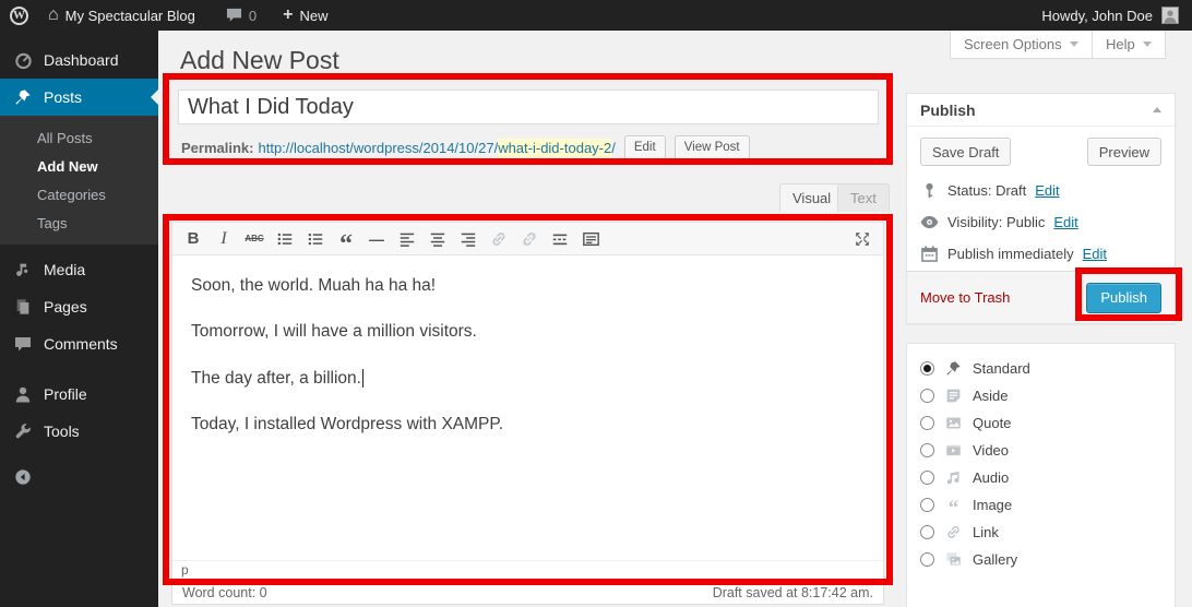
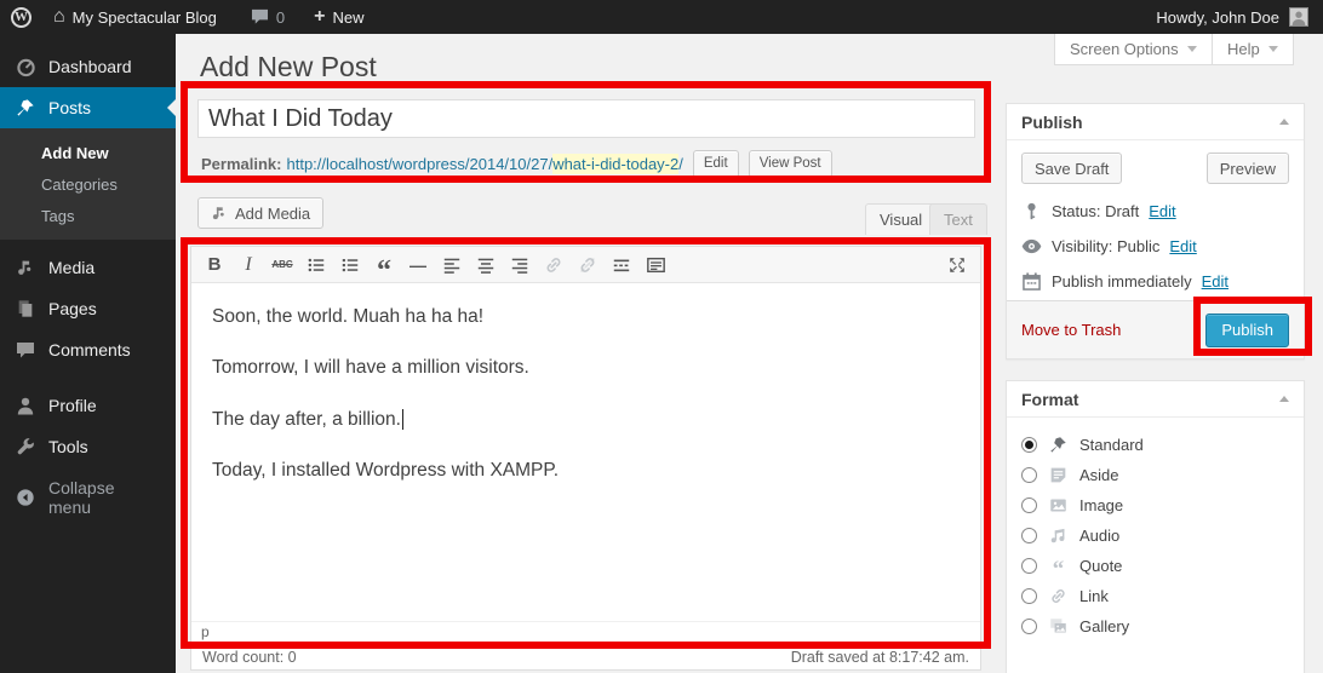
  W
  ⌂
  My Spectacular Blog
  0
  +
  New
  Howdy, John Doe
  Dashboard
  Posts
- All Posts
  Add New
  Categories
  Tags
  Media
  Pages
  Comments
  Profile
  Tools
+ Collapse menu
  Screen Options
  Help
  Add New Post
  What I Did Today
  Permalink:
  http://localhost/wordpress/2014/10/27/what-i-did-today-2/
  Edit
  View Post
+ Add Media
  Visual
  Text
  B
  I
  ABC
  “
  —
  Soon, the world. Muah ha ha ha!
  Tomorrow, I will have a million visitors.
  The day after, a billion.
  Today, I installed Wordpress with XAMPP.
  p
  Word count: 0
  Draft saved at 8:17:42 am.
  Publish
  Save Draft
  Preview
  Status: Draft
  Edit
  Visibility: Public
  Edit
  Publish immediately
  Edit
  Move to Trash
  Publish
+ Format
  Standard
  Aside
- Quote
+ Image
- Video
  Audio
  “
- Image
+ Quote
  Link
  Gallery
